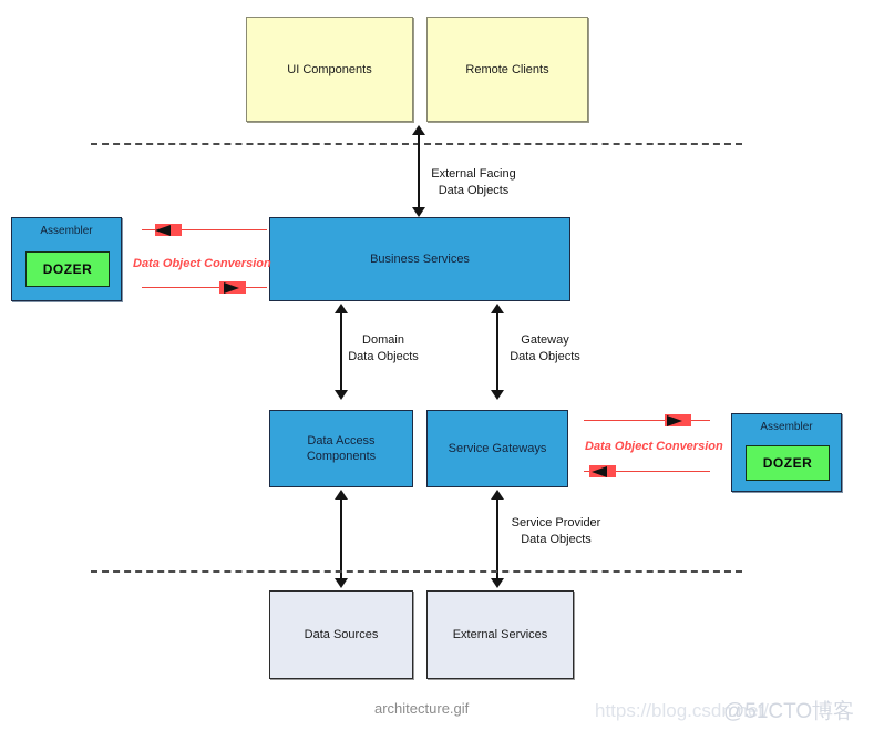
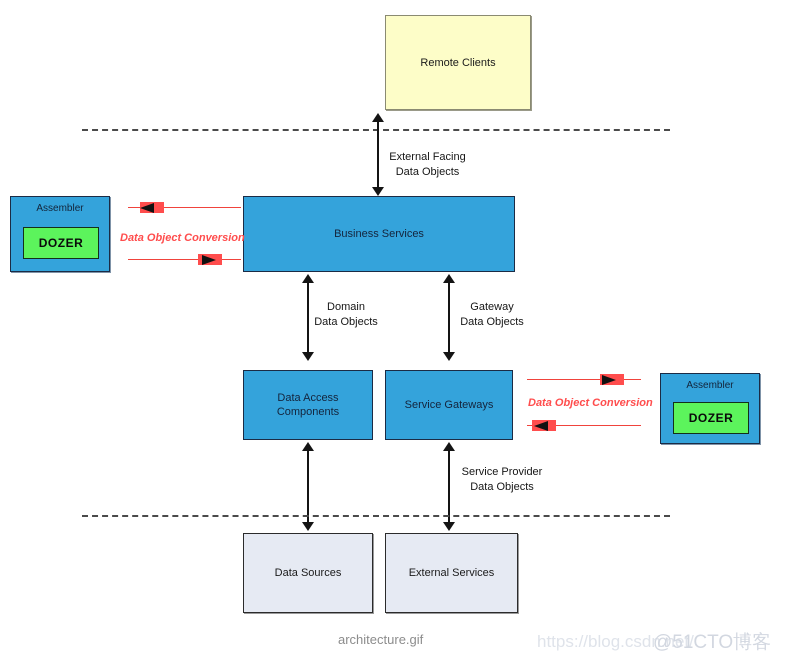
- UI Components
  Remote Clients
  External Facing
  Data Objects
  Business Services
  Assembler
  DOZER
  Data Object Conversion
  Domain
  Data Objects
  Gateway
  Data Objects
  Data Access
  Components
  Service Gateways
  Assembler
  DOZER
  Data Object Conversion
  Service Provider
  Data Objects
  Data Sources
  External Services
  architecture.gif
  https://blog.csdn.net/
  @51CTO博客
